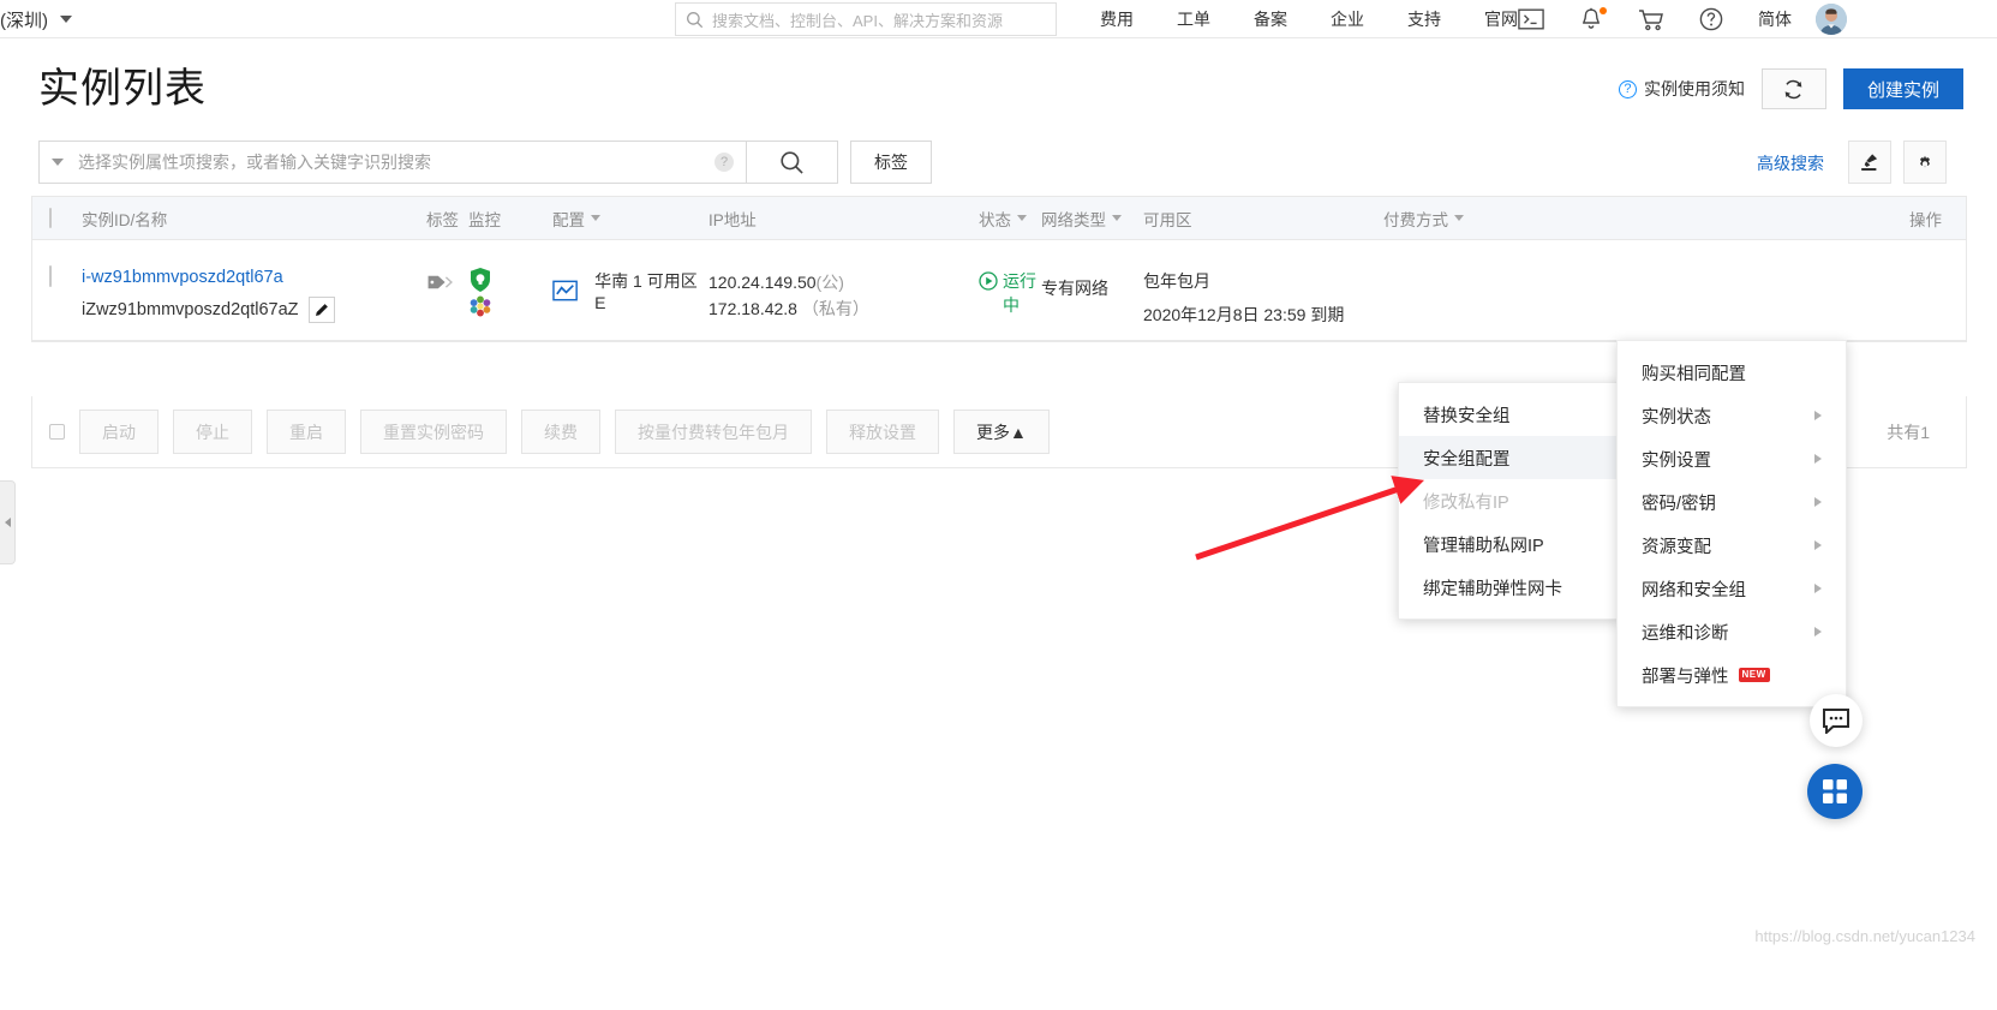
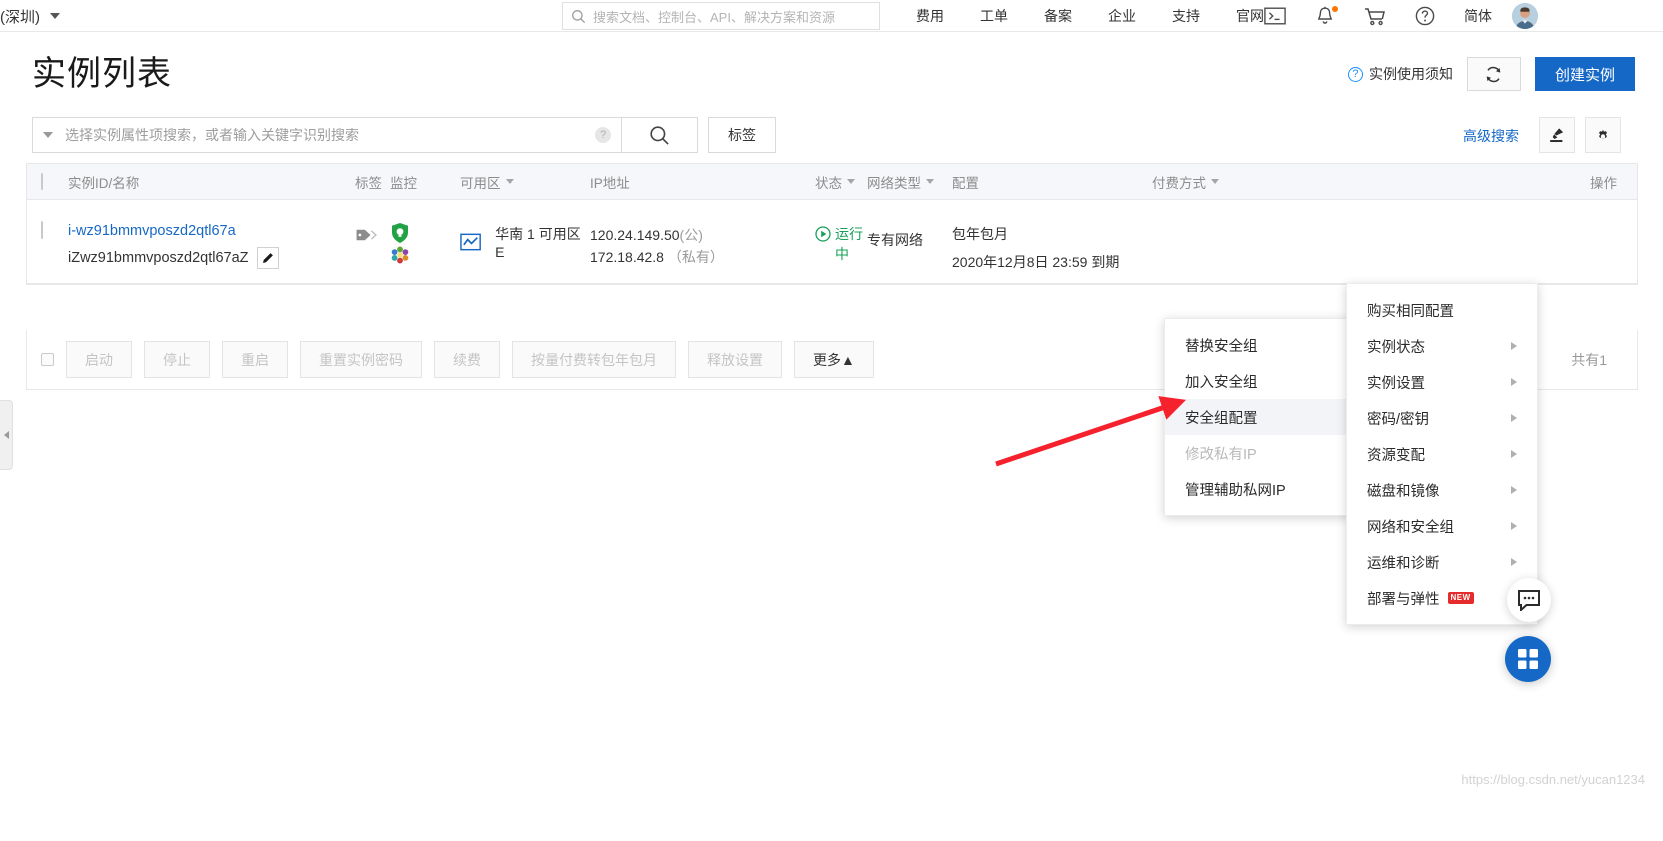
  (深圳)
  搜索文档、控制台、API、解决方案和资源
  费用
  工单
  备案
  企业
  支持
  官网
  简体
  实例列表
  ?
  实例使用须知
  创建实例
  选择实例属性项搜索，或者输入关键字识别搜索
  ?
  标签
  高级搜索
  实例ID/名称
  标签
  监控
- 配置
+ 可用区
  IP地址
  状态
  网络类型
- 可用区
+ 配置
  付费方式
  操作
  i-wz91bmmvposzd2qtl67a
  iZwz91bmmvposzd2qtl67aZ
  华南 1 可用区 E
  120.24.149.50(公)
  172.18.42.8 （私有）
  运行中
  专有网络
  包年包月
  2020年12月8日 23:59 到期
  启动
  停止
  重启
  重置实例密码
  续费
  按量付费转包年包月
  释放设置
  更多▲
  共有1
  替换安全组
+ 加入安全组
  安全组配置
  修改私有IP
  管理辅助私网IP
- 绑定辅助弹性网卡
  购买相同配置
  实例状态
  实例设置
  密码/密钥
  资源变配
+ 磁盘和镜像
  网络和安全组
  运维和诊断
  部署与弹性
  NEW
  https://blog.csdn.net/yucan1234
